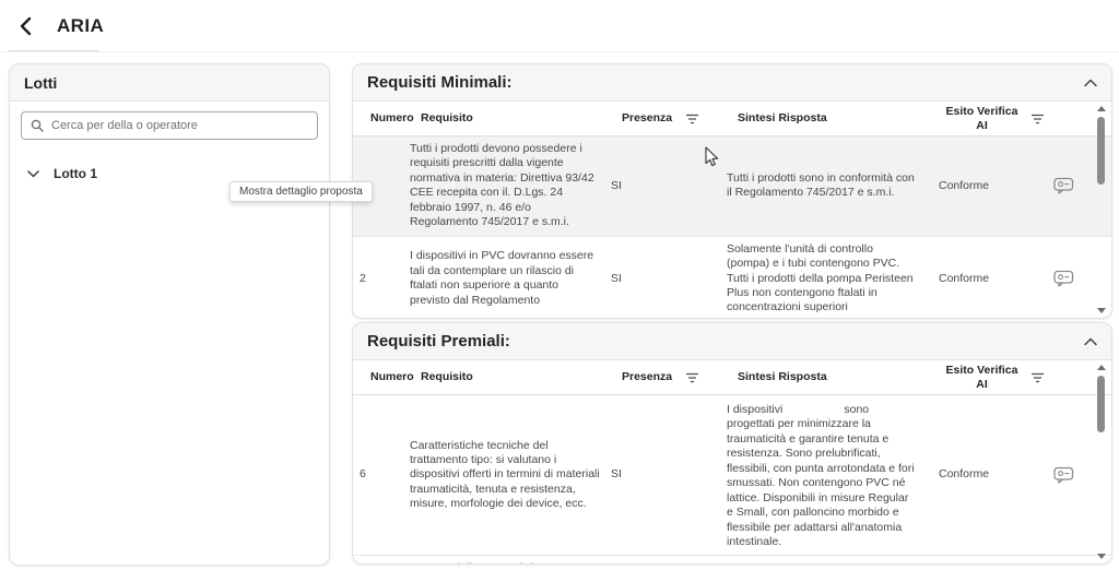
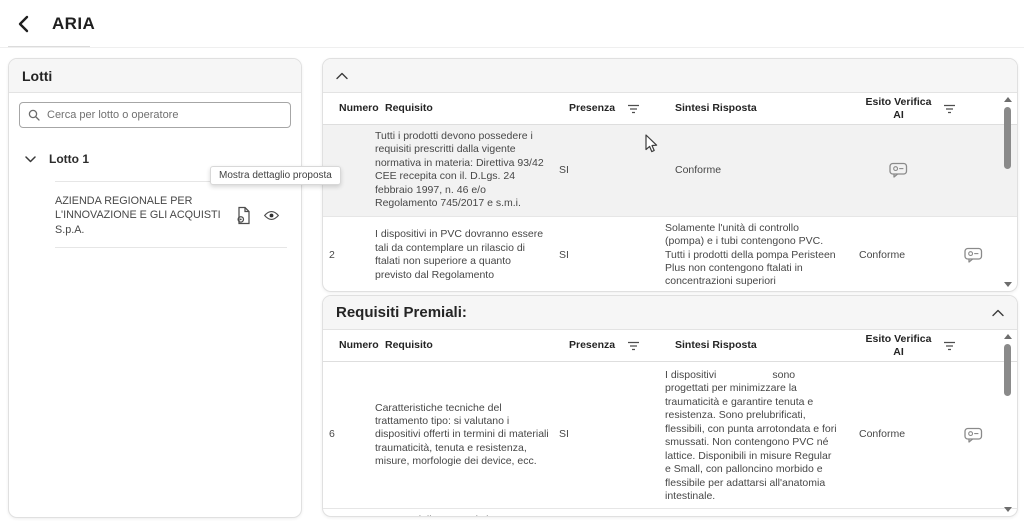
  ARIA
  Lotti
- Cerca per della o operatore
+ Cerca per lotto o operatore
  Lotto 1
+ AZIENDA REGIONALE PER
+ L'INNOVAZIONE E GLI ACQUISTI S.p.A.
  Mostra dettaglio proposta
- Requisiti Minimali:
  Numero
  Requisito
  Presenza
  Sintesi Risposta
  Esito Verifica AI
  Tutti i prodotti devono possedere i requisiti prescritti dalla vigente normativa in materia: Direttiva 93/42 CEE recepita con il. D.Lgs. 24 febbraio 1997, n. 46 e/o Regolamento 745/2017 e s.m.i.
  SI
- Tutti i prodotti sono in conformità con il Regolamento 745/2017 e s.m.i.
  Conforme
  2
  I dispositivi in PVC dovranno essere tali da contemplare un rilascio di ftalati non superiore a quanto previsto dal Regolamento
  SI
  Solamente l'unità di controllo (pompa) e i tubi contengono PVC. Tutti i prodotti della pompa Peristeen Plus non contengono ftalati in concentrazioni superiori
  Conforme
  Requisiti Premiali:
  Numero
  Requisito
  Presenza
  Sintesi Risposta
  Esito Verifica AI
  6
  Caratteristiche tecniche del trattamento tipo: si valutano i dispositivi offerti in termini di materiali traumaticità, tenuta e resistenza, misure, morfologie dei device, ecc.
  SI
  I dispositivi sono progettati per minimizzare la traumaticità e garantire tenuta e resistenza. Sono prelubrificati, flessibili, con punta arrotondata e fori smussati. Non contengono PVC né lattice. Disponibili in misure Regular e Small, con palloncino morbido e flessibile per adattarsi all'anatomia intestinale.
  Conforme
